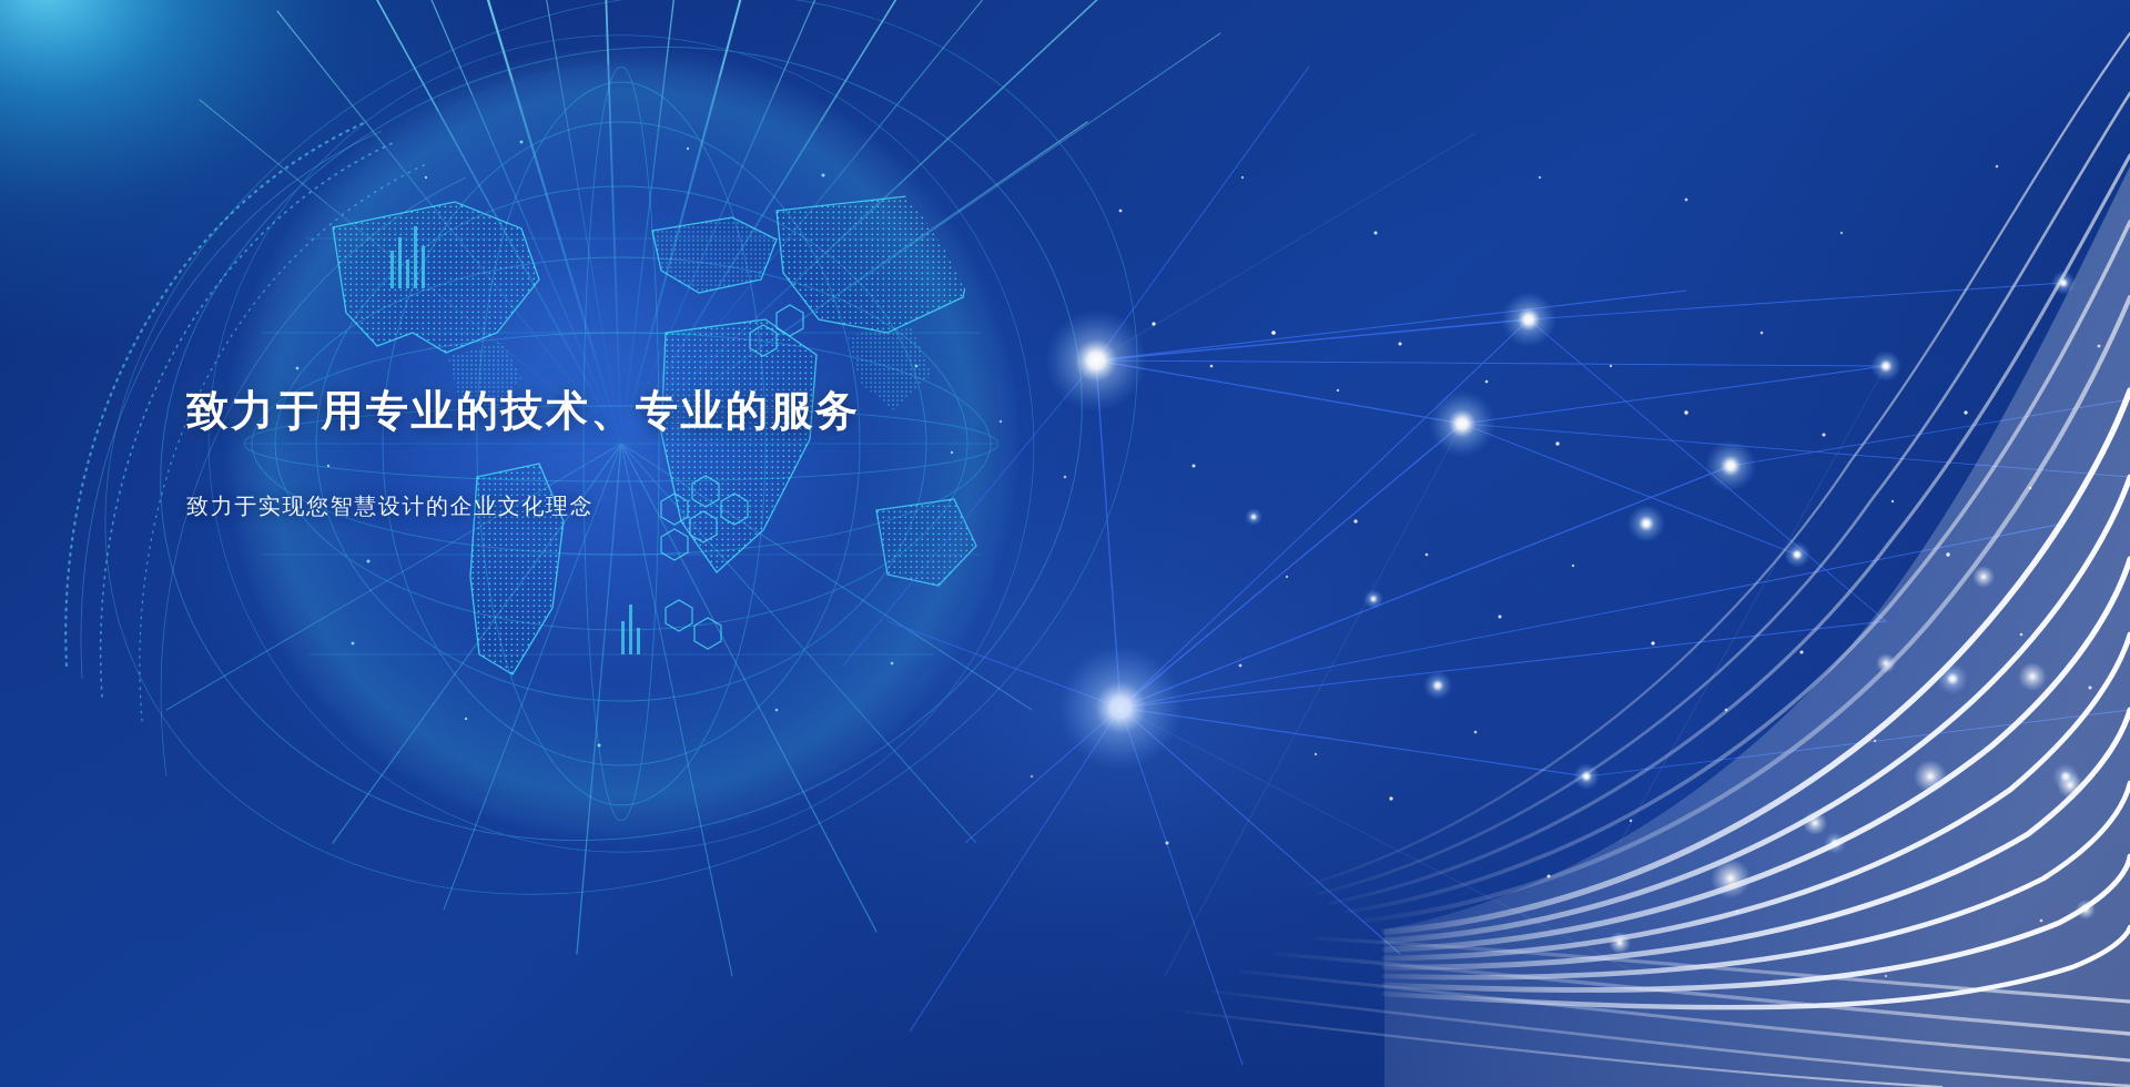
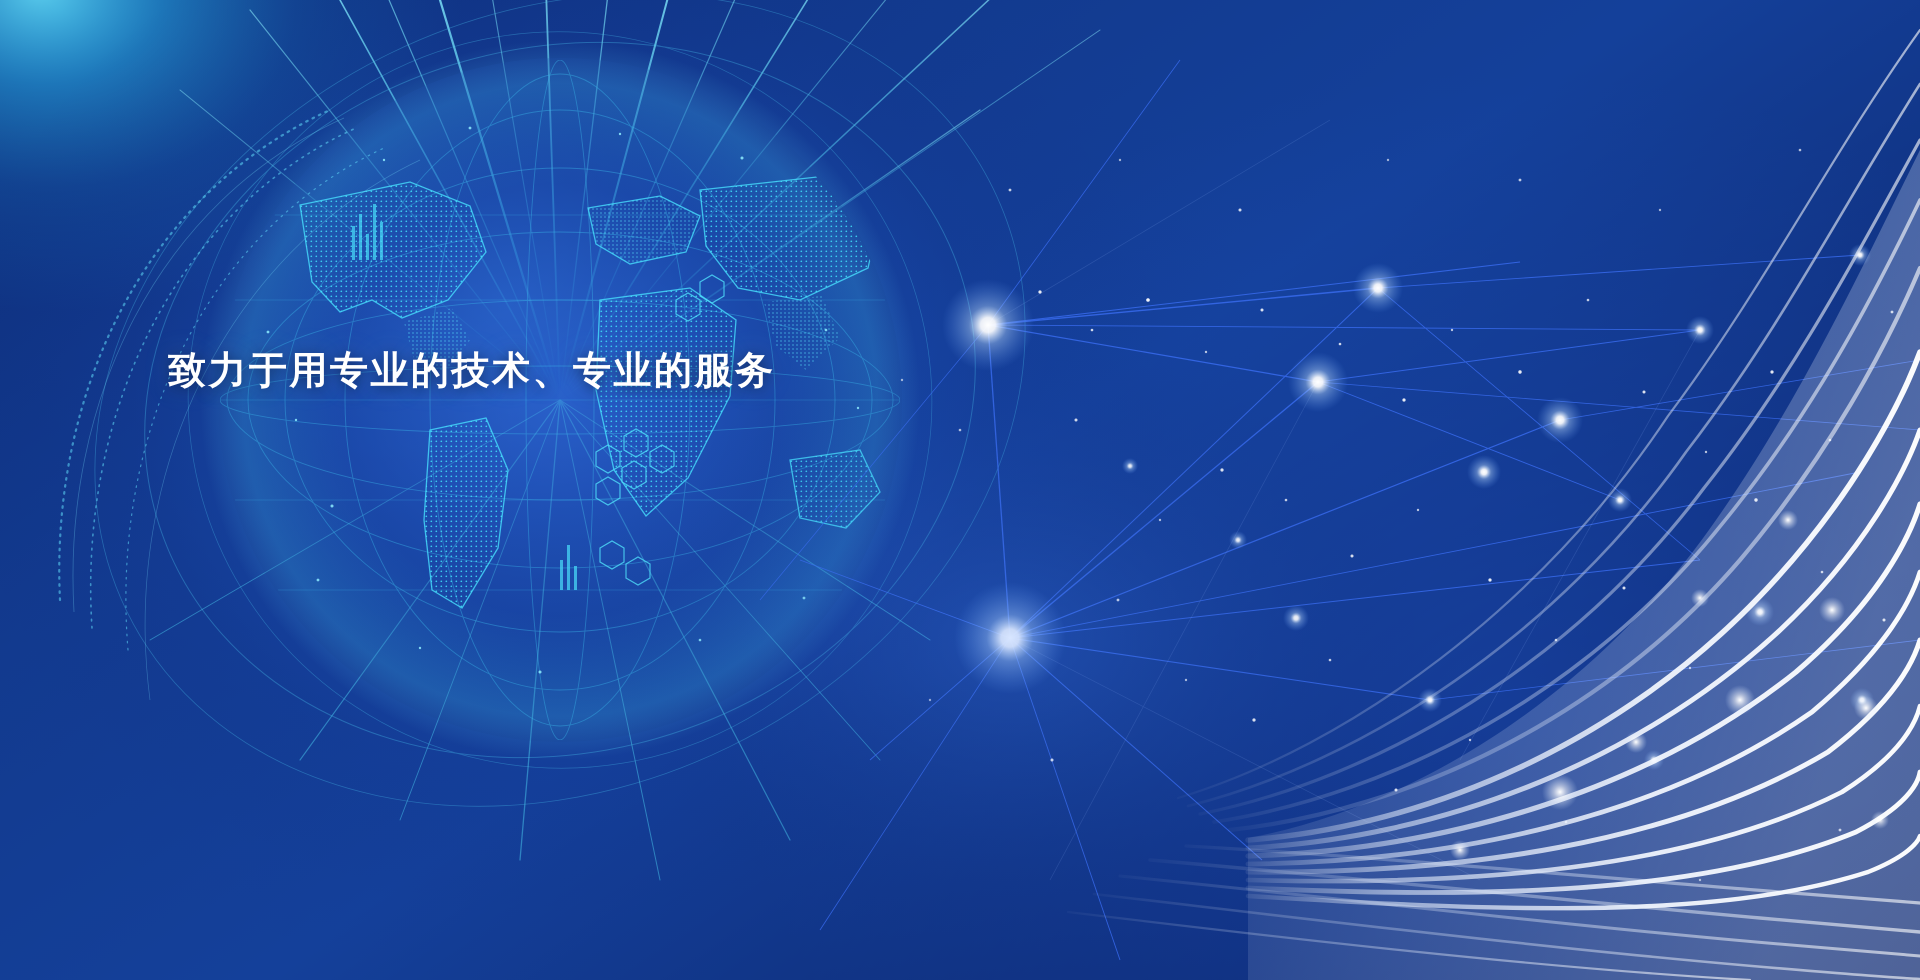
  致力于用专业的技术、专业的服务
- 致力于实现您智慧设计的企业文化理念
